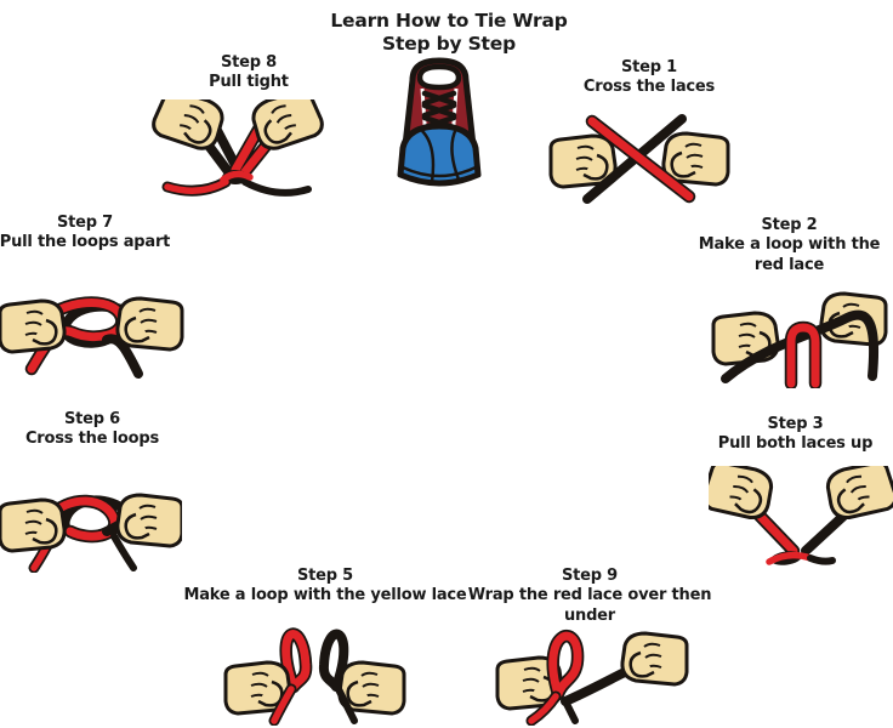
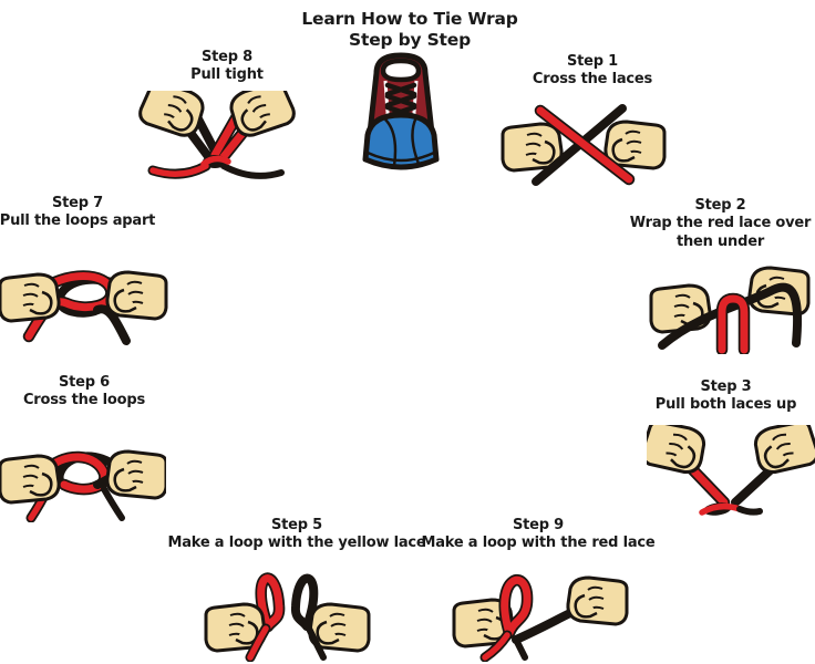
  Learn How to Tie Wrap
  Step by Step
  Step 1
  Cross the laces
  Step 2
- Make a loop with the red lace
+ Wrap the red lace over then under
  Step 3
  Pull both laces up
  Step 9
- Wrap the red lace over then under
+ Make a loop with the red lace
  Step 5
  Make a loop with the yellow lace
  Step 6
  Cross the loops
  Step 7
  Pull the loops apart
  Step 8
  Pull tight
